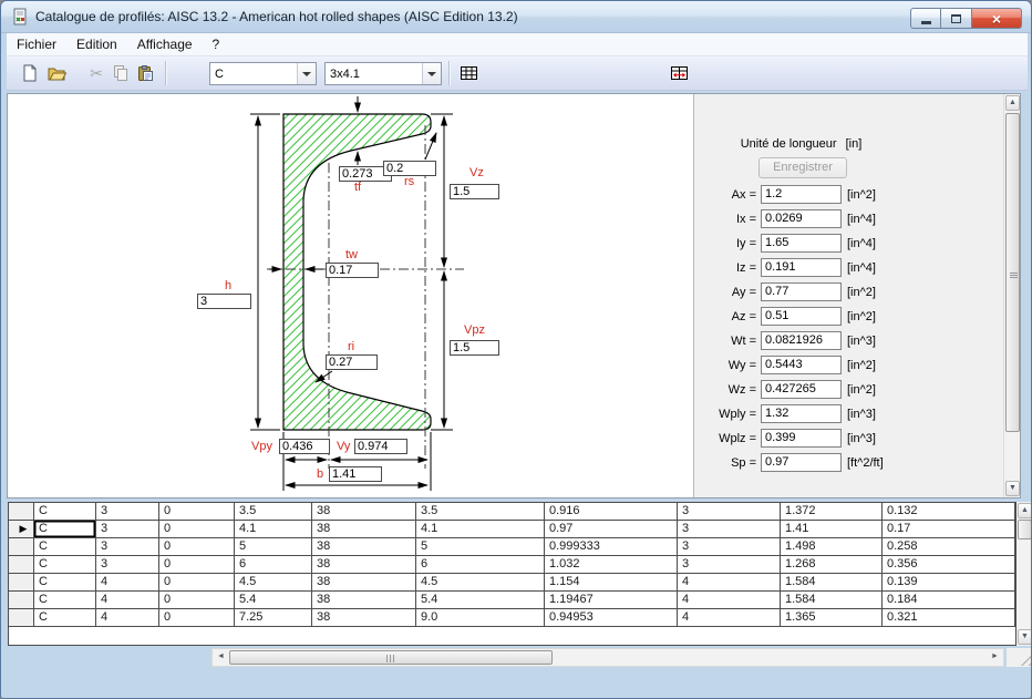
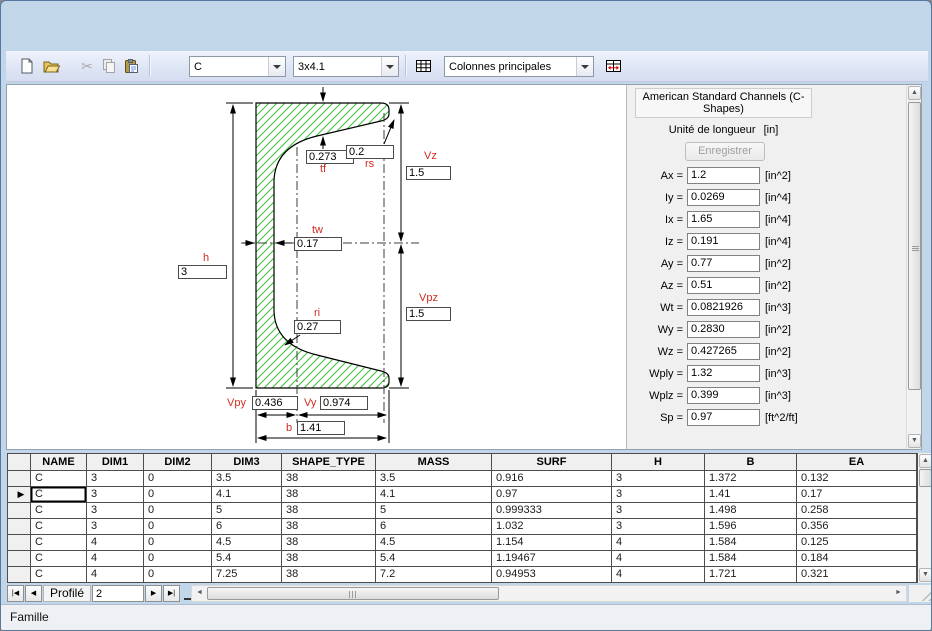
- Catalogue de profilés: AISC 13.2 - American hot rolled shapes (AISC Edition 13.2)
- ×
- Fichier
- Edition
- Affichage
- ?
  ✂
  C
  3x4.1
+ Colonnes principales
  tf
  0.273
  rs
  0.2
  Vz
  1.5
  tw
  0.17
  h
  3
  ri
  0.27
  Vpz
  1.5
  Vpy
  0.436
  Vy
  0.974
  b
  1.41
+ American Standard Channels (C-Shapes)
  Unité de longueur [in]
  Enregistrer
  Ax =
  1.2
  [in^2]
- Ix =
+ Iy =
  0.0269
  [in^4]
- Iy =
+ Ix =
  1.65
  [in^4]
  Iz =
  0.191
  [in^4]
  Ay =
  0.77
  [in^2]
  Az =
  0.51
  [in^2]
  Wt =
  0.0821926
  [in^3]
  Wy =
- 0.5443
+ 0.2830
  [in^2]
  Wz =
  0.427265
  [in^2]
  Wply =
  1.32
  [in^3]
  Wplz =
  0.399
  [in^3]
  Sp =
  0.97
  [ft^2/ft]
+ NAME
+ DIM1
+ DIM2
+ DIM3
+ SHAPE_TYPE
+ MASS
+ SURF
+ H
+ B
+ EA
  C
  3
  0
  3.5
  38
  3.5
  0.916
  3
  1.372
  0.132
  ▶
  C
  3
  0
  4.1
  38
  4.1
  0.97
  3
  1.41
  0.17
  C
  3
  0
  5
  38
  5
  0.999333
  3
  1.498
  0.258
  C
  3
  0
  6
  38
  6
  1.032
  3
- 1.268
+ 1.596
  0.356
  C
  4
  0
  4.5
  38
  4.5
  1.154
  4
  1.584
- 0.139
+ 0.125
  C
  4
  0
  5.4
  38
  5.4
  1.19467
  4
  1.584
  0.184
  C
  4
  0
  7.25
  38
- 9.0
+ 7.2
  0.94953
  4
- 1.365
+ 1.721
  0.321
+ Profilé
+ 2
+ Famille
